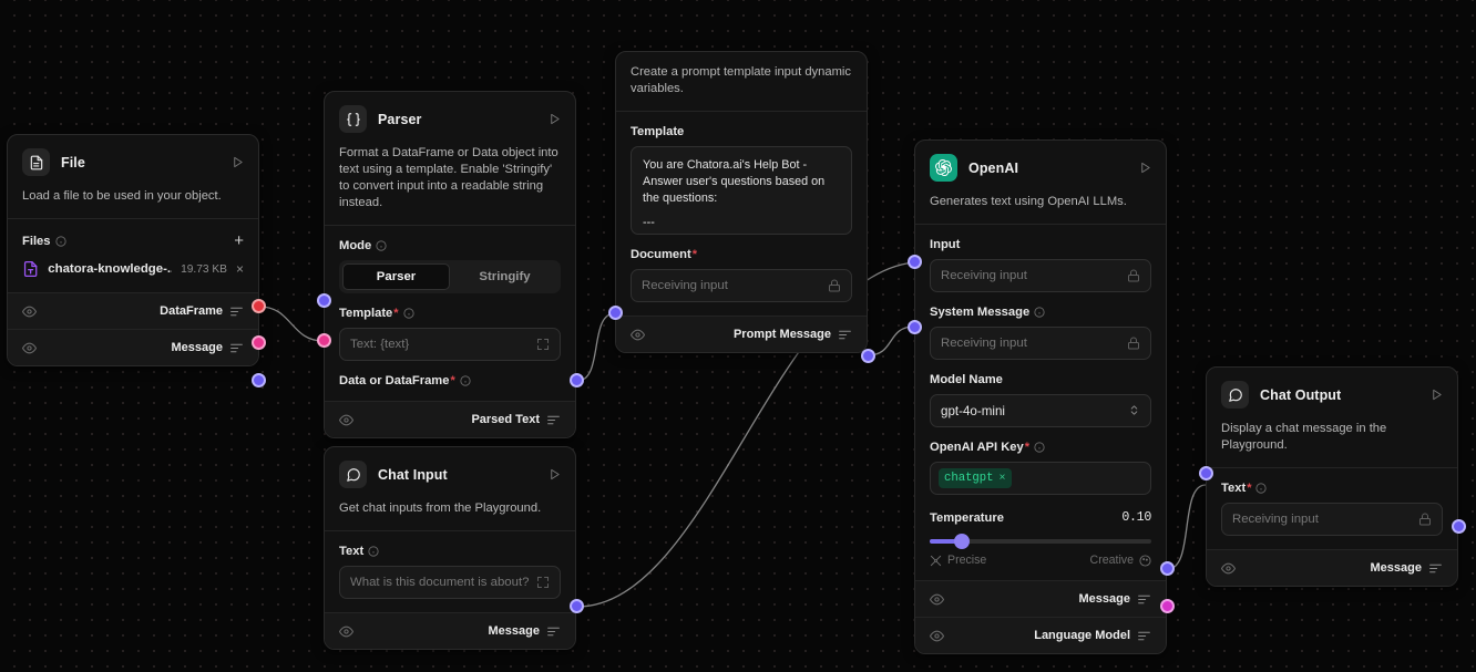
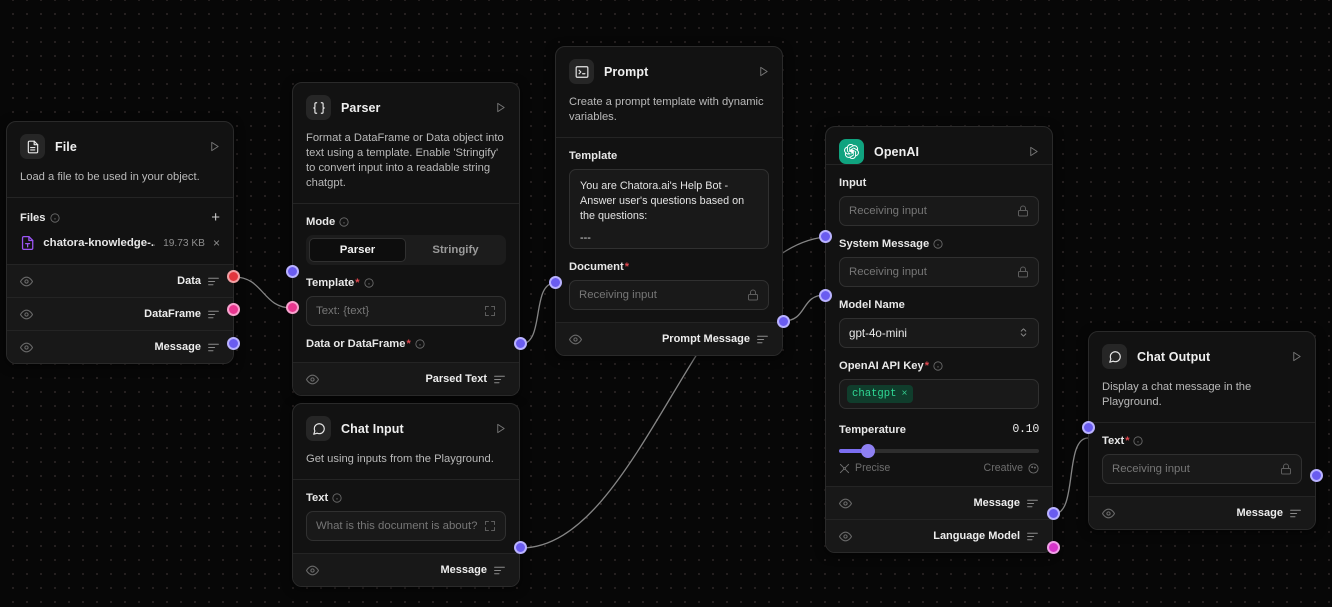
  File
  Load a file to be used in your object.
  Files
  +
  chatora-knowledge-.
  19.73 KB
  ×
+ Data
  DataFrame
  Message
  Parser
- Format a DataFrame or Data object into text using a template. Enable 'Stringify' to convert input into a readable string instead.
+ Format a DataFrame or Data object into text using a template. Enable 'Stringify' to convert input into a readable string chatgpt.
  Mode
  Parser
  Stringify
  Template
  *
  Text: {text}
  Data or DataFrame
  *
  Parsed Text
+ Prompt
- Create a prompt template input dynamic variables.
+ Create a prompt template with dynamic variables.
  Template
  You are Chatora.ai's Help Bot - Answer user's questions based on the questions:
  ---
  Document
  *
  Receiving input
  Prompt Message
  Chat Input
- Get chat inputs from the Playground.
+ Get using inputs from the Playground.
  Text
  What is this document is about?
  Message
  OpenAI
- Generates text using OpenAI LLMs.
  Input
  Receiving input
  System Message
  Receiving input
  Model Name
  gpt-4o-mini
  OpenAI API Key
  *
  chatgpt
  ×
  Temperature
  0.10
  Precise
  Creative
  Message
  Language Model
  Chat Output
  Display a chat message in the Playground.
  Text
  *
  Receiving input
  Message
